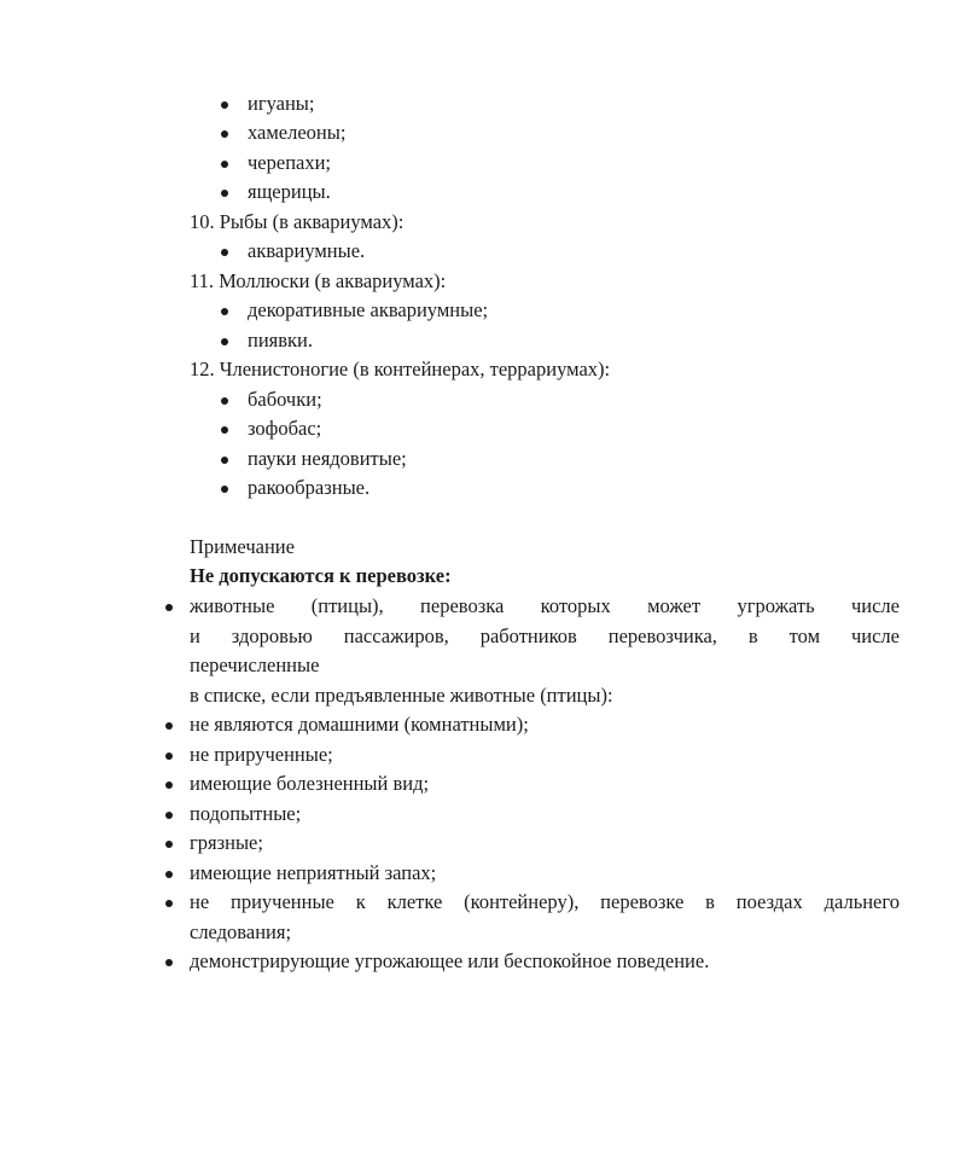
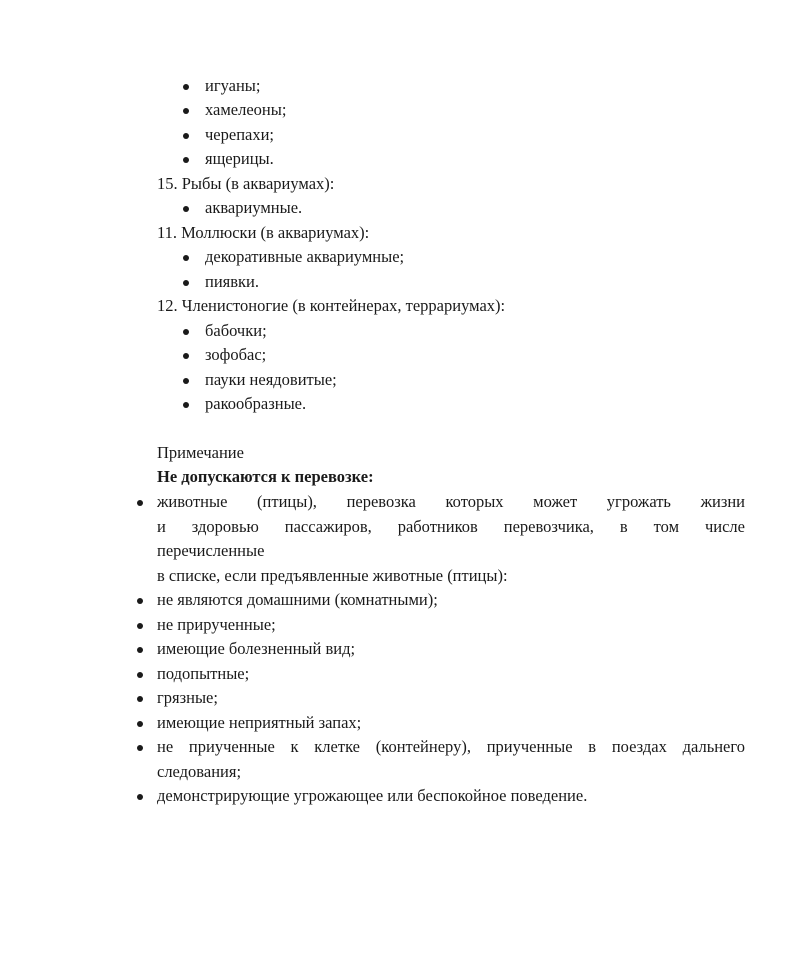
  игуаны;
  хамелеоны;
  черепахи;
  ящерицы.
- 10. Рыбы (в аквариумах):
+ 15. Рыбы (в аквариумах):
  аквариумные.
  11. Моллюски (в аквариумах):
  декоративные аквариумные;
  пиявки.
  12. Членистоногие (в контейнерах, террариумах):
  бабочки;
  зофобас;
  пауки неядовитые;
  ракообразные.
  Примечание
  Не допускаются к перевозке:
- животные (птицы), перевозка которых может угрожать числе
+ животные (птицы), перевозка которых может угрожать жизни
  и здоровью пассажиров, работников перевозчика, в том числе
  перечисленные
  в списке, если предъявленные животные (птицы):
  не являются домашними (комнатными);
  не прирученные;
  имеющие болезненный вид;
  подопытные;
  грязные;
  имеющие неприятный запах;
- не приученные к клетке (контейнеру), перевозке в поездах дальнего
+ не приученные к клетке (контейнеру), приученные в поездах дальнего
  следования;
  демонстрирующие угрожающее или беспокойное поведение.
